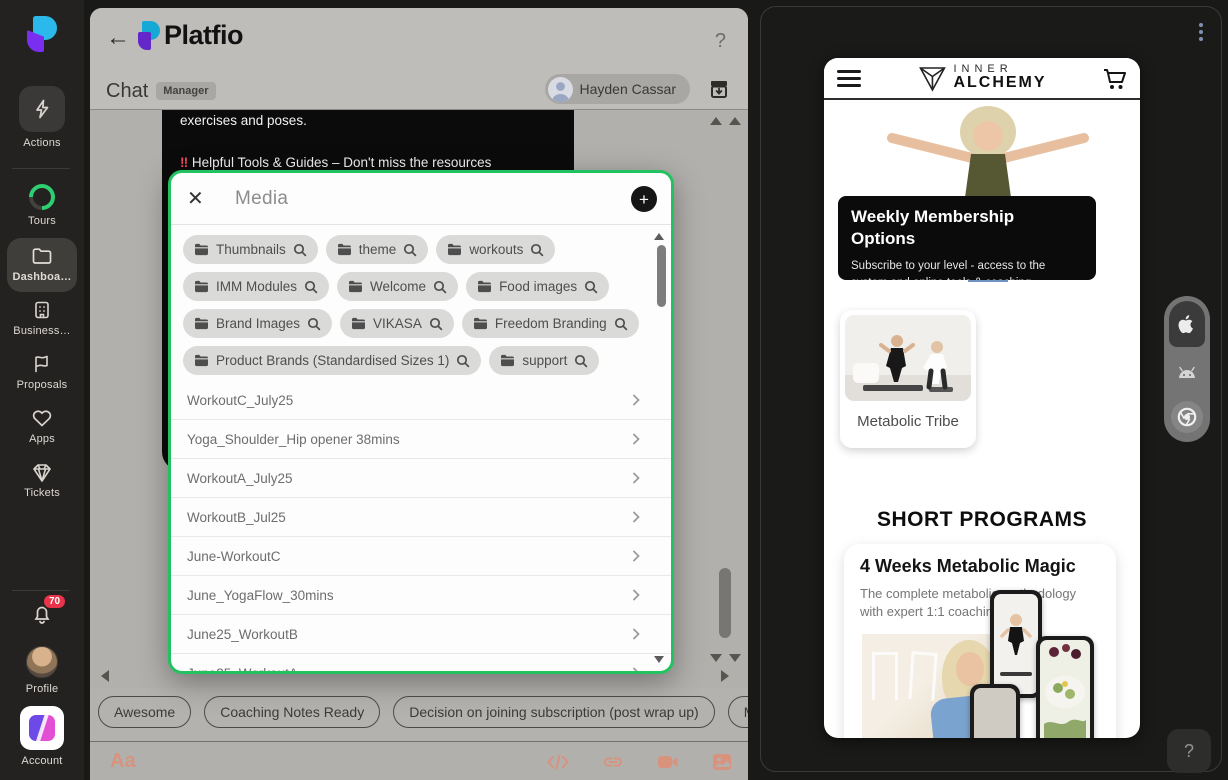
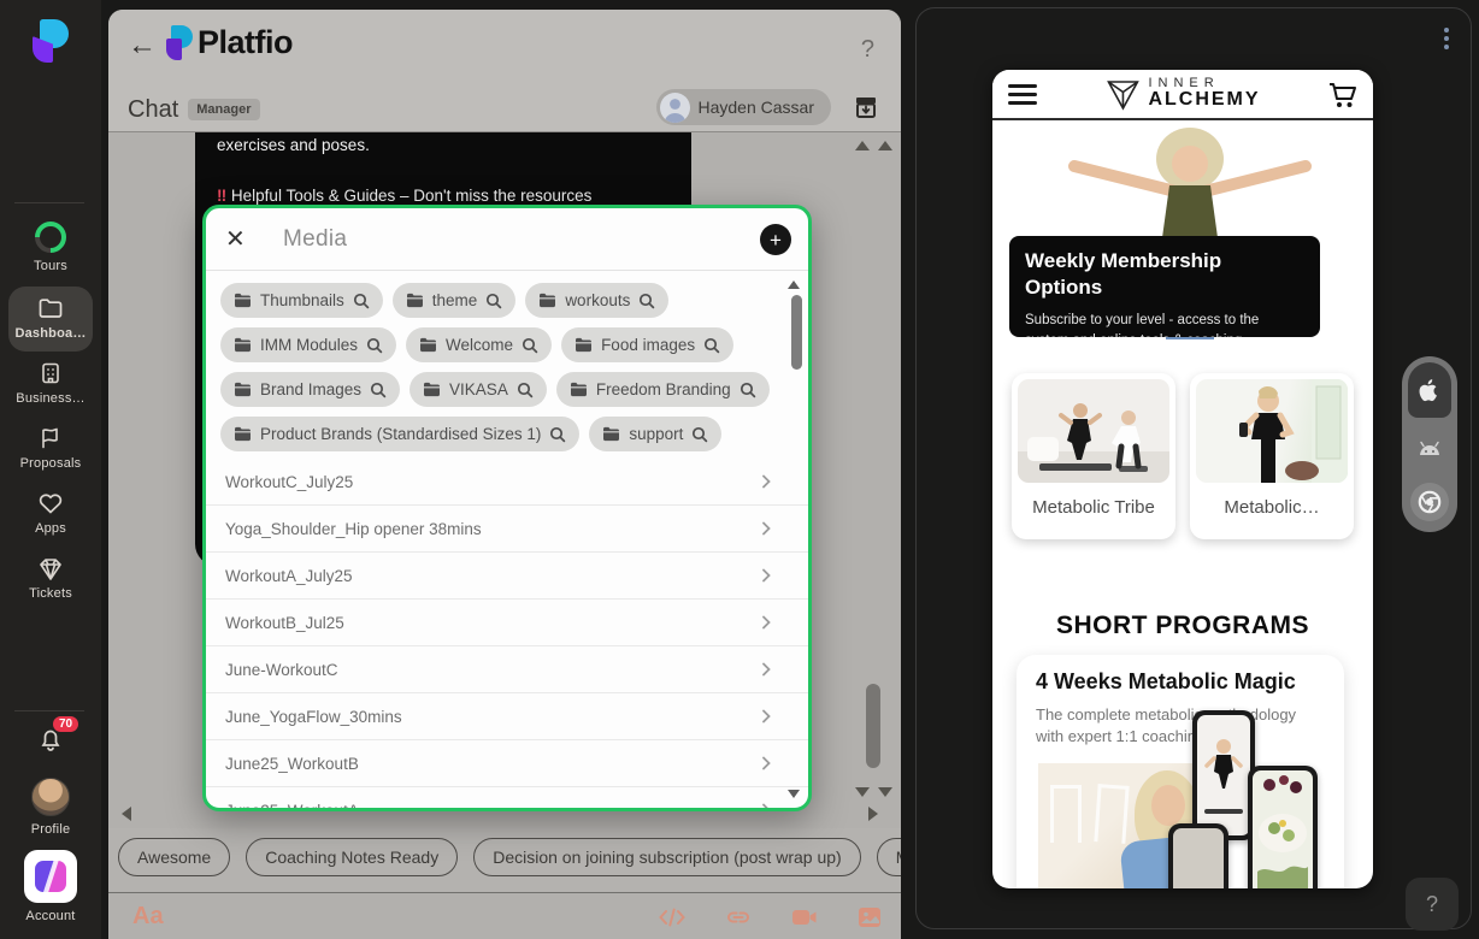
- Actions
  Tours
  Dashboa…
  Business…
  Proposals
  Apps
  Tickets
  70
  Profile
  Account
  ←
  Platfio
  ?
  Chat
  Manager
  Hayden Cassar
  exercises and poses.
  ‼ Helpful Tools & Guides – Don't miss the resources
  ✕
  Media
  +
  Thumbnails
  theme
  workouts
  IMM Modules
  Welcome
  Food images
  Brand Images
  VIKASA
  Freedom Branding
  Product Brands (Standardised Sizes 1)
  support
  WorkoutC_July25
  Yoga_Shoulder_Hip opener 38mins
  WorkoutA_July25
  WorkoutB_Jul25
  June-WorkoutC
  June_YogaFlow_30mins
  June25_WorkoutB
  Awesome
  Coaching Notes Ready
  Decision on joining subscription (post wrap up)
  Aa
  INNER
  ALCHEMY
  Weekly Membership Options
  Metabolic Tribe
+ Metabolic…
  SHORT PROGRAMS
  4 Weeks Metabolic Magic
  The complete metabolidology with expert 1:1 coachi
  ?
